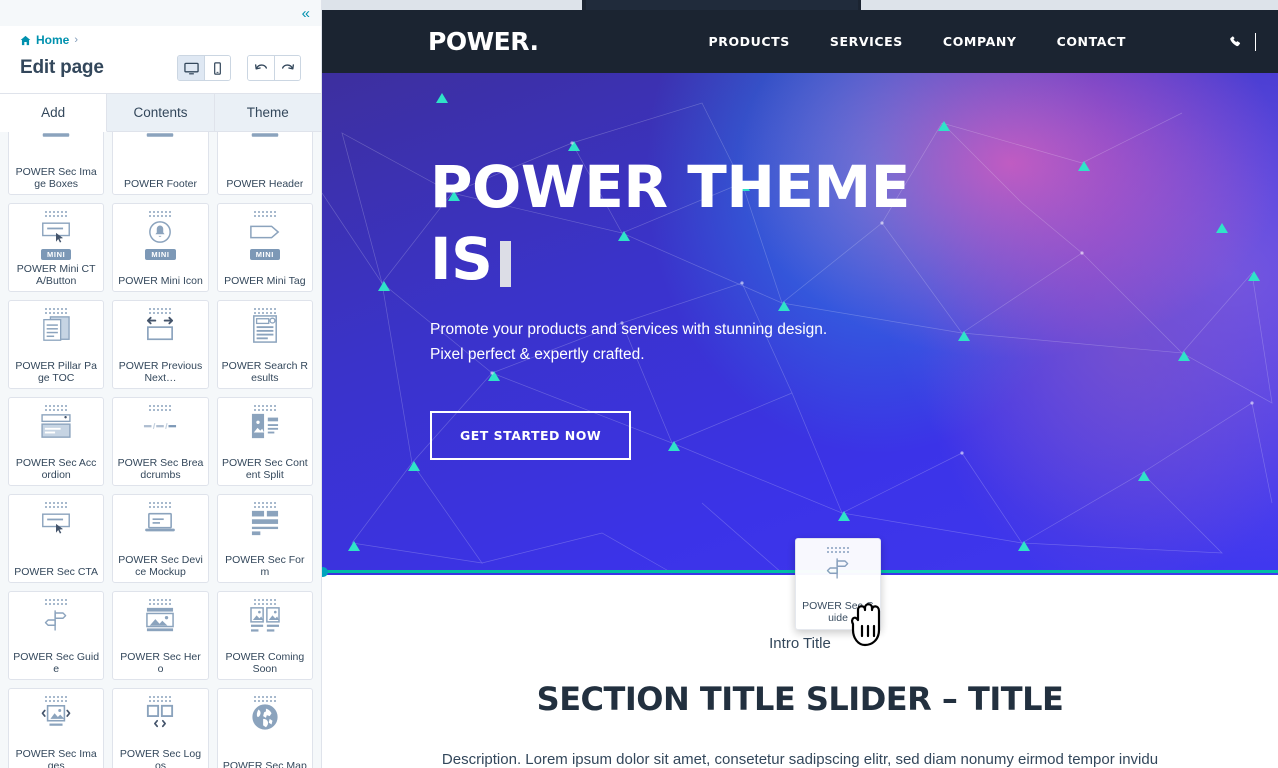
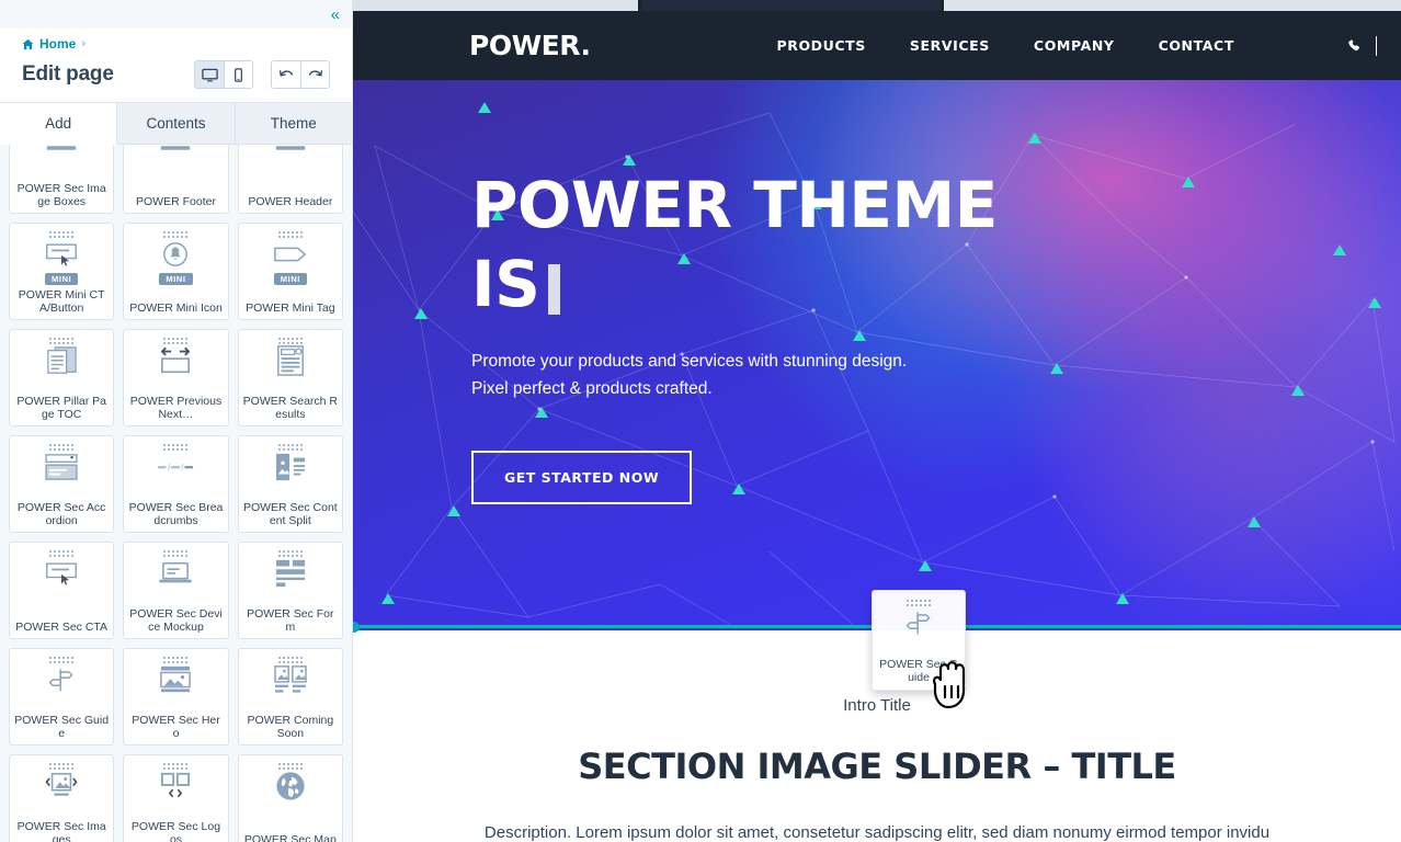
  «
  Home
  ›
  Edit page
  Add
  Contents
  Theme
  POWER Sec Image Boxes
  POWER Footer
  POWER Header
  MINI
  POWER Mini CTA/Button
  MINI
  POWER Mini Icon
  MINI
  POWER Mini Tag
  POWER Pillar Page TOC
  POWER Previous Next…
  POWER Search Results
  POWER Sec Accordion
  POWER Sec Breadcrumbs
  POWER Sec Content Split
  POWER Sec CTA
  POWER Sec Device Mockup
  POWER Sec Form
  POWER Sec Guide
  POWER Sec Hero
  POWER Coming Soon
  POWER Sec Images
  POWER Sec Logos
  POWER Sec Map
  POWER.
  PRODUCTS
  SERVICES
  COMPANY
  CONTACT
  POWER THEME
  IS
  Promote your products and services with stunning design.
- Pixel perfect & expertly crafted.
+ Pixel perfect & products crafted.
  GET STARTED NOW
  Intro Title
- SECTION TITLE SLIDER – TITLE
+ SECTION IMAGE SLIDER – TITLE
  Description. Lorem ipsum dolor sit amet, consetetur sadipscing elitr, sed diam nonumy eirmod tempor invidu
  POWER Seuide
